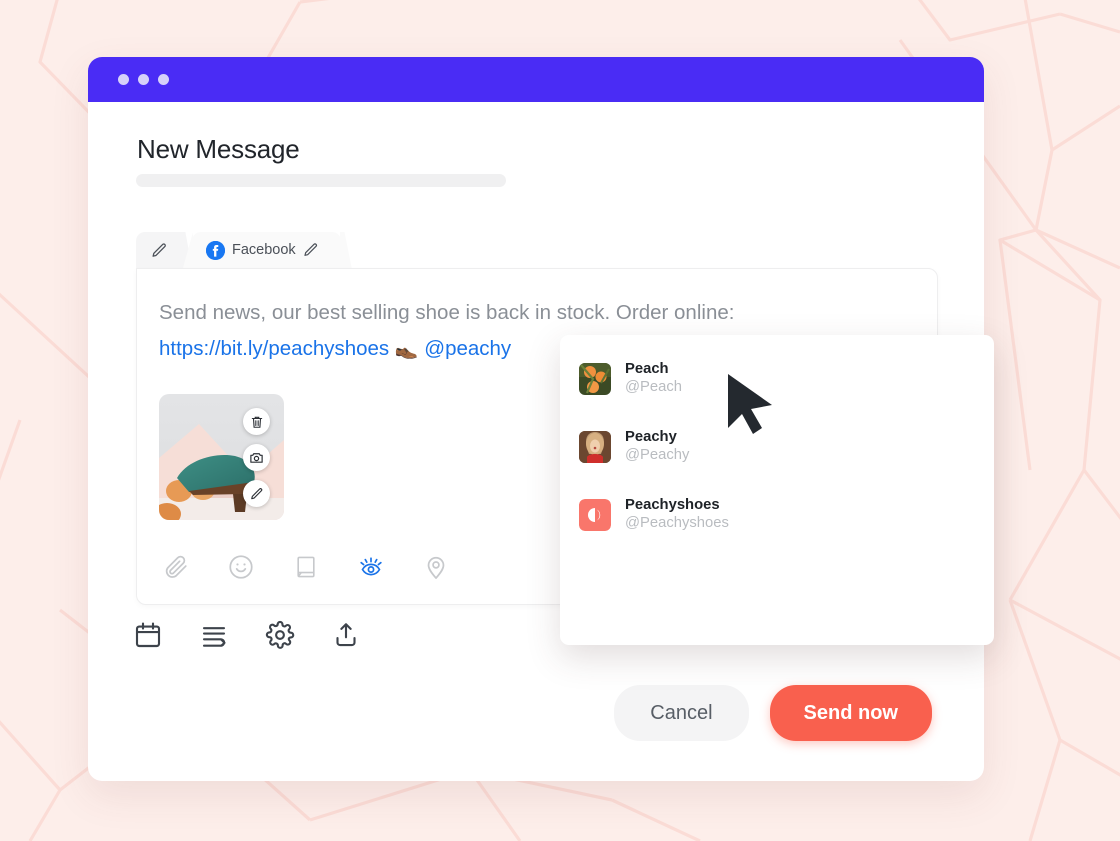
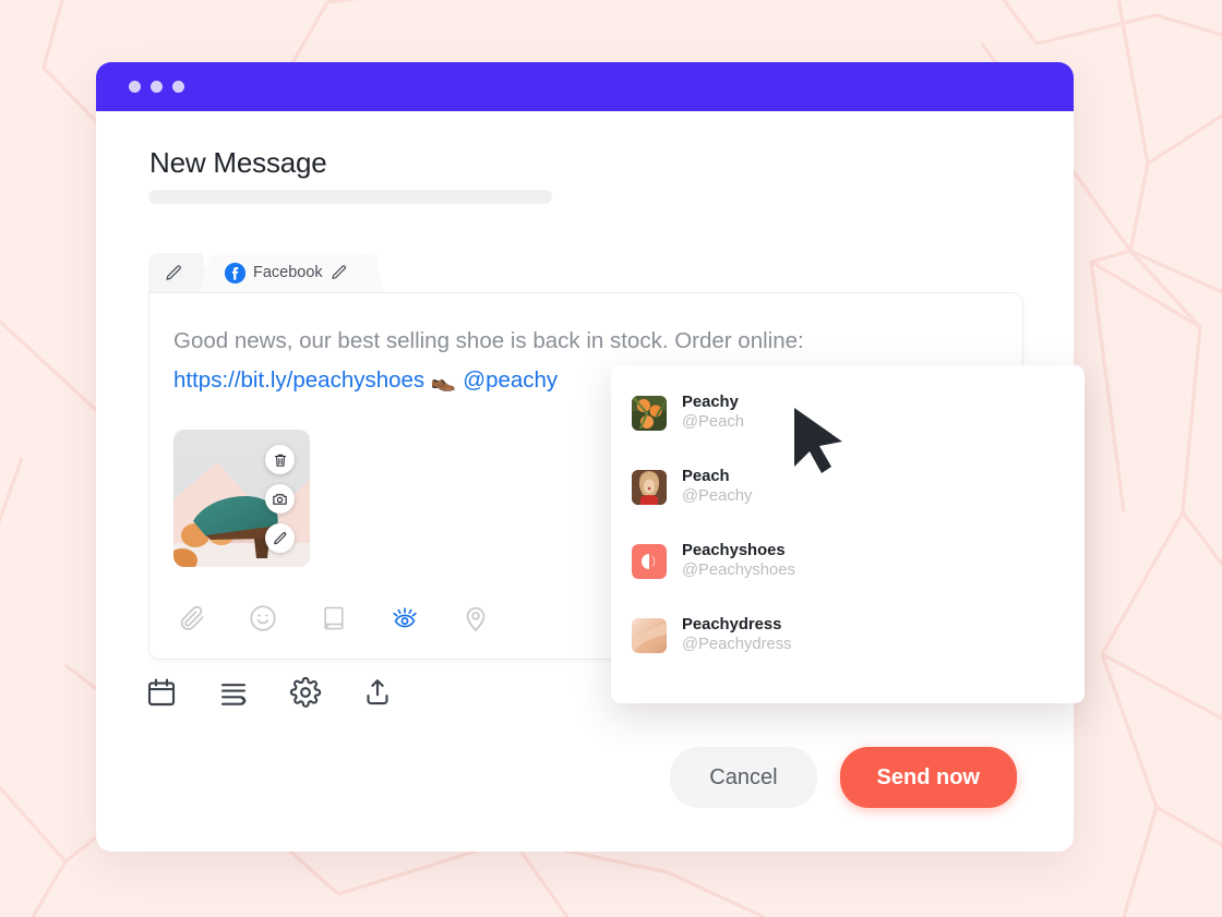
  New Message
  Facebook
- Send news, our best selling shoe is back in stock. Order online:
+ Good news, our best selling shoe is back in stock. Order online:
  https://bit.ly/peachyshoes 👞 @peachy
  Cancel
  Send now
- Peach
+ Peachy
  @Peach
- Peachy
+ Peach
  @Peachy
  Peachyshoes
  @Peachyshoes
+ Peachydress
+ @Peachydress
